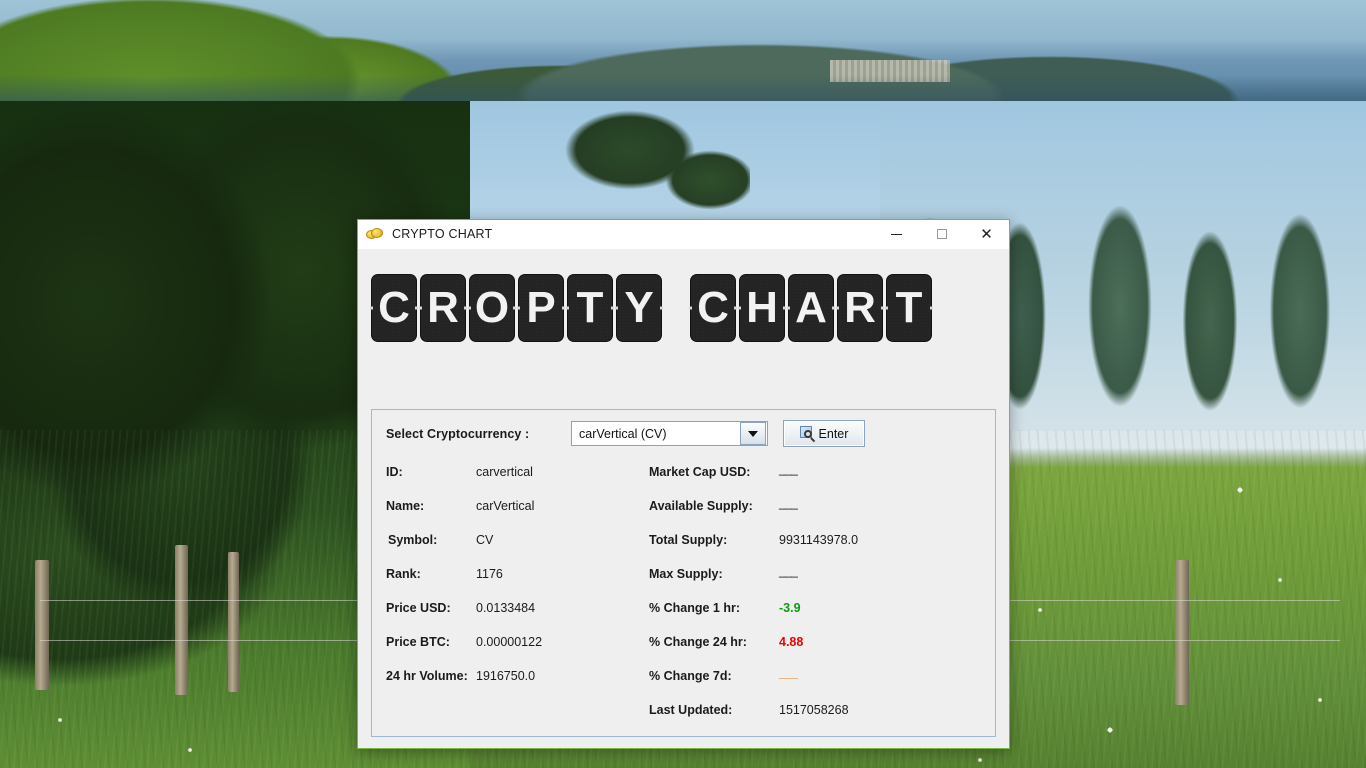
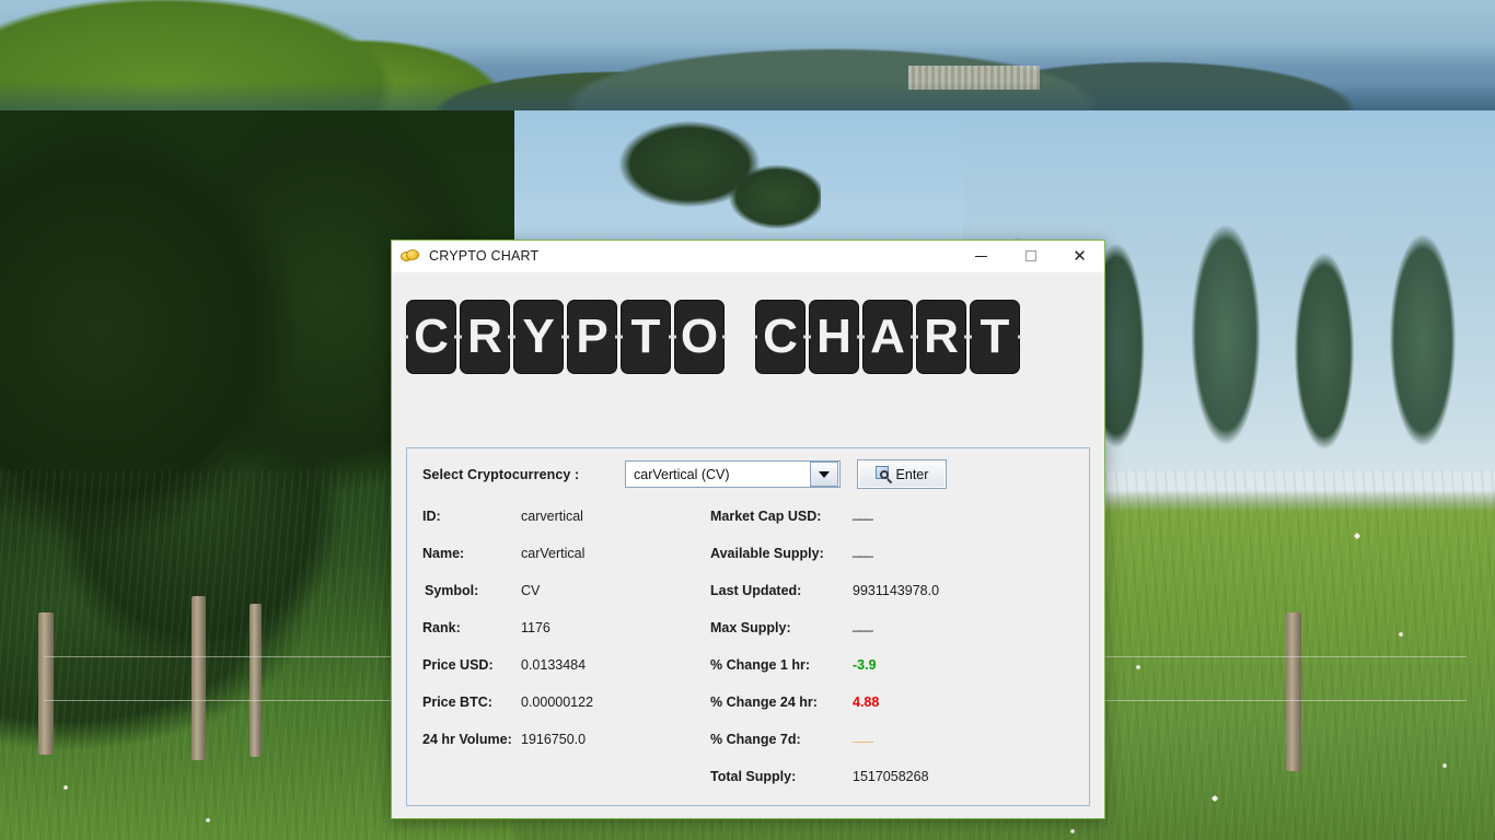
  CRYPTO CHART
  ✕
  C
  R
- O
+ Y
  P
  T
- Y
+ O
  C
  H
  A
  R
  T
  Select Cryptocurrency :
  carVertical (CV)
  Enter
  ID:
  carvertical
  Name:
  carVertical
  Symbol:
  CV
  Rank:
  1176
  Price USD:
  0.0133484
  Price BTC:
  0.00000122
  24 hr Volume:
  1916750.0
  Market Cap USD:
  ___
  Available Supply:
  ___
- Total Supply:
+ Last Updated:
  9931143978.0
  Max Supply:
  ___
  % Change 1 hr:
  -3.9
  % Change 24 hr:
  4.88
  % Change 7d:
  ___
- Last Updated:
+ Total Supply:
  1517058268
